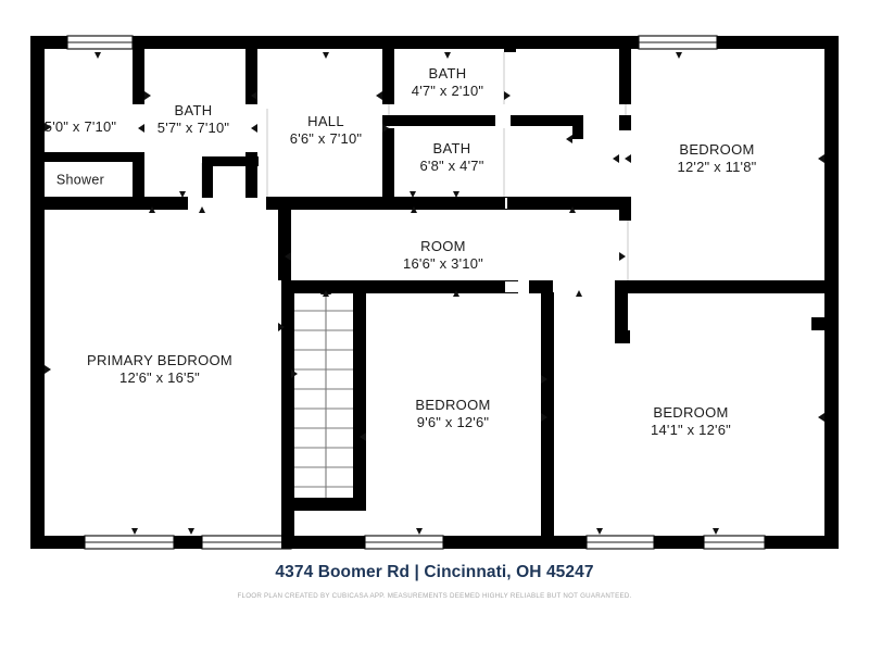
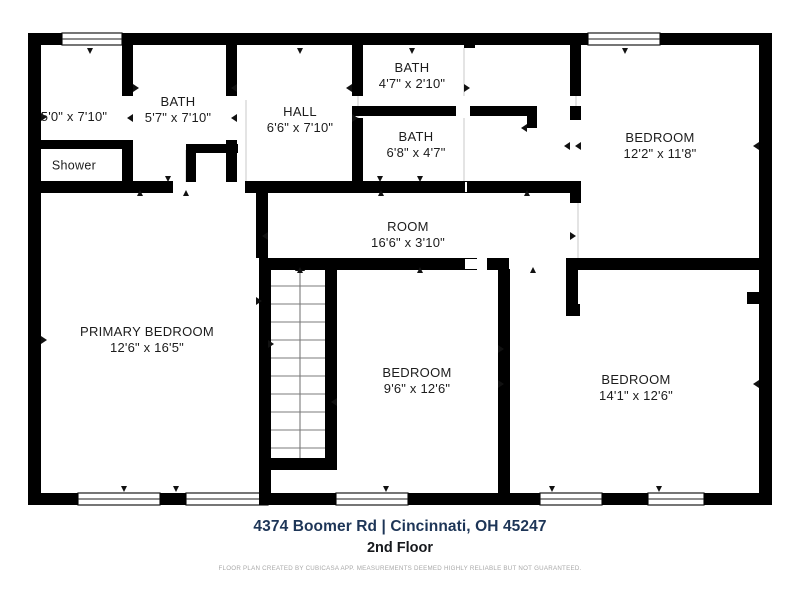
  5'0" x 7'10"
  Shower
  BATH
  5'7" x 7'10"
  HALL
  6'6" x 7'10"
  BATH
  4'7" x 2'10"
  BATH
  6'8" x 4'7"
  BEDROOM
  12'2" x 11'8"
  ROOM
  16'6" x 3'10"
  PRIMARY BEDROOM
  12'6" x 16'5"
  BEDROOM
  9'6" x 12'6"
  BEDROOM
  14'1" x 12'6"
  4374 Boomer Rd | Cincinnati, OH 45247
+ 2nd Floor
